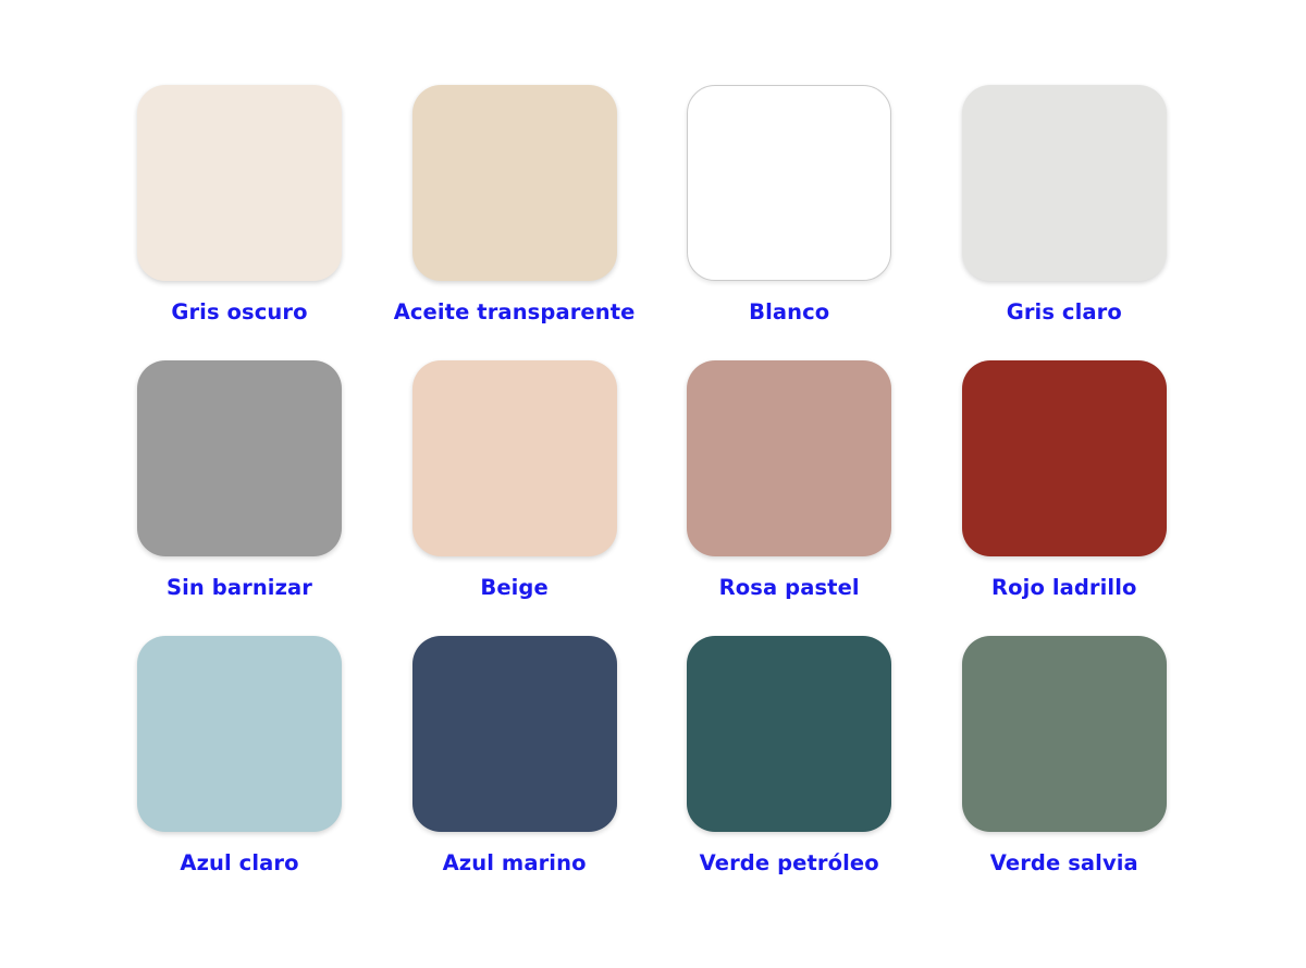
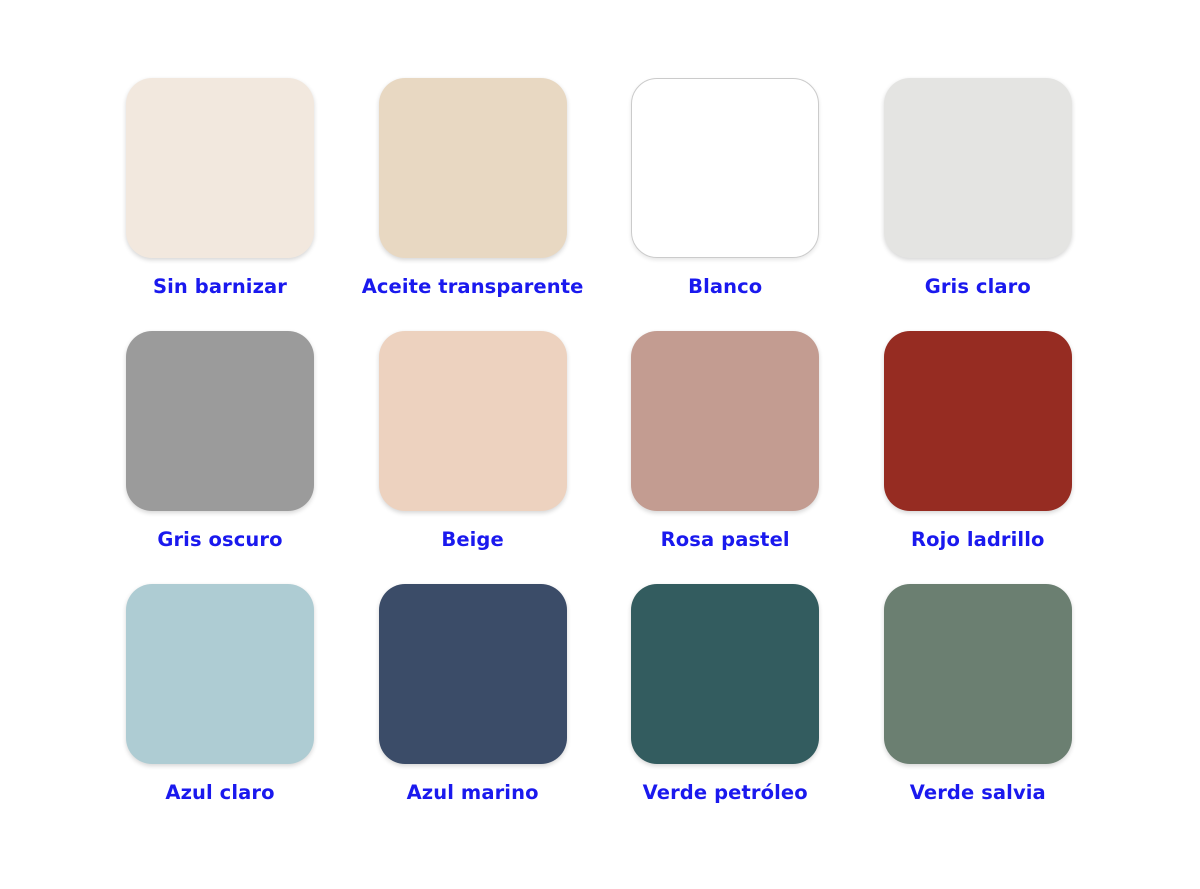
- Gris oscuro
+ Sin barnizar
  Aceite transparente
  Blanco
  Gris claro
- Sin barnizar
+ Gris oscuro
  Beige
  Rosa pastel
  Rojo ladrillo
  Azul claro
  Azul marino
  Verde petróleo
  Verde salvia
